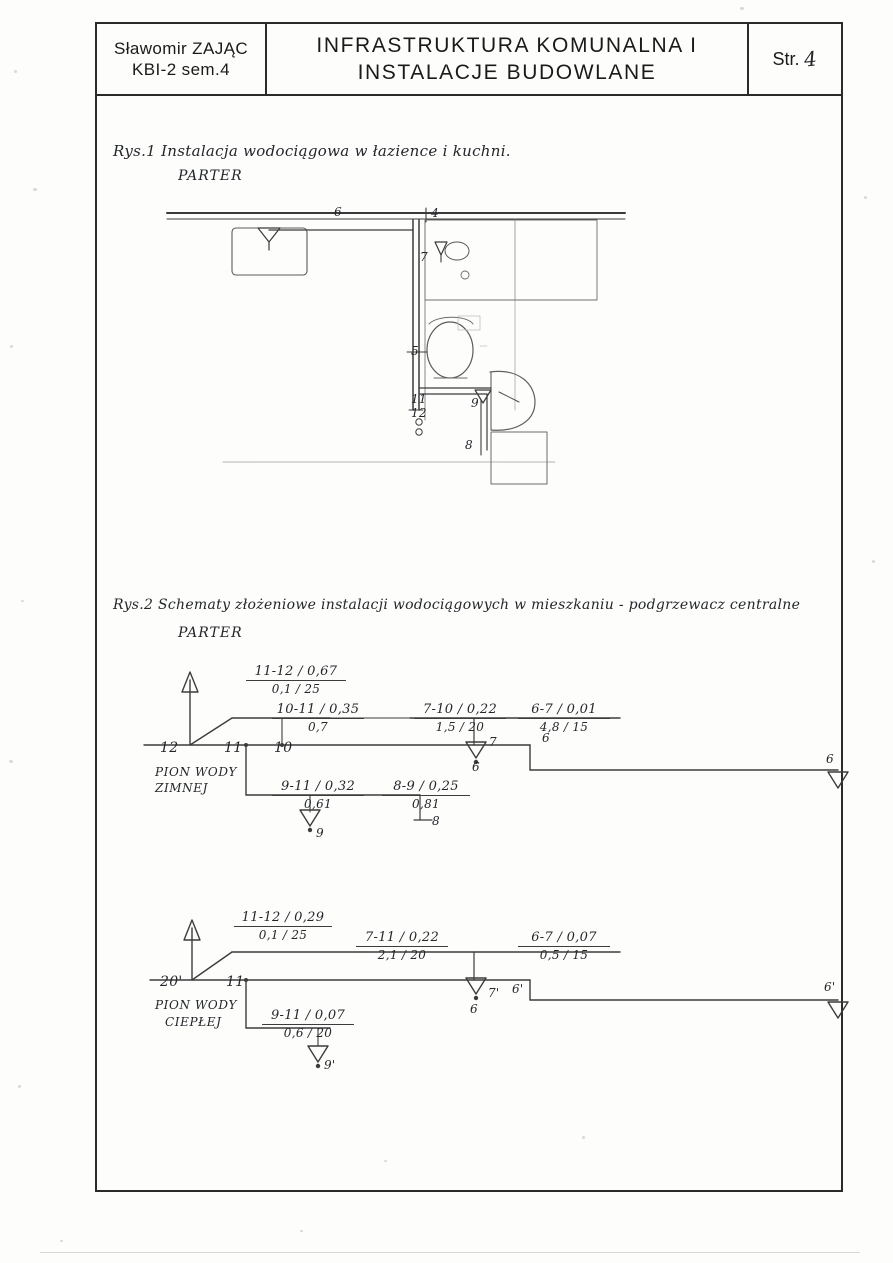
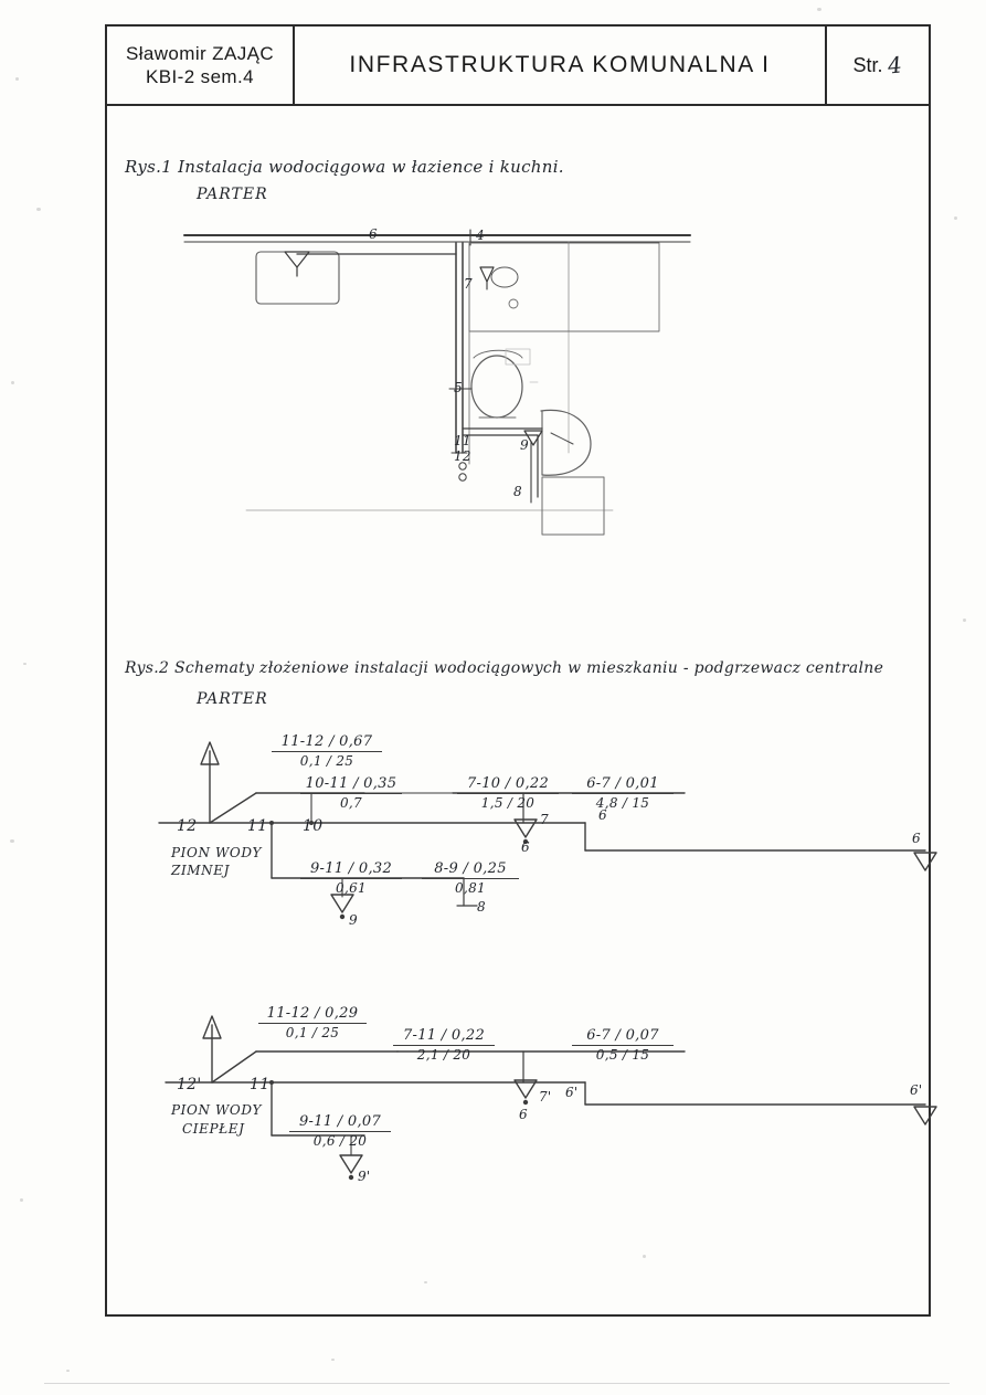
  Sławomir ZAJĄC
  KBI-2 sem.4
  INFRASTRUKTURA KOMUNALNA I
- INSTALACJE BUDOWLANE
  Str.
  Rys.1 Instalacja wodociągowa w łazience i kuchni.
  PARTER
  6
  7
  4
  5
  11
  12
  9
  8
  Rys.2 Schematy złożeniowe instalacji wodociągowych w mieszkaniu - podgrzewacz centralne
  PARTER
  11-12 / 0,67
  0,1 / 25
  10-11 / 0,35
  0,7
  7-10 / 0,22
  1,5 / 20
  6-7 / 0,01
  4,8 / 15
  9-11 / 0,32
  0,61
  8-9 / 0,25
  0,81
  12
  11
  10
  7
  6
  6
  6
  9
  8
  PION WODY
  ZIMNEJ
  11-12 / 0,29
  0,1 / 25
  7-11 / 0,22
  2,1 / 20
  6-7 / 0,07
  0,5 / 15
  9-11 / 0,07
  0,6 / 20
- 20'
+ 12'
  11
  7'
  6
  6'
  6'
  9'
  PION WODY
  CIEPŁEJ
